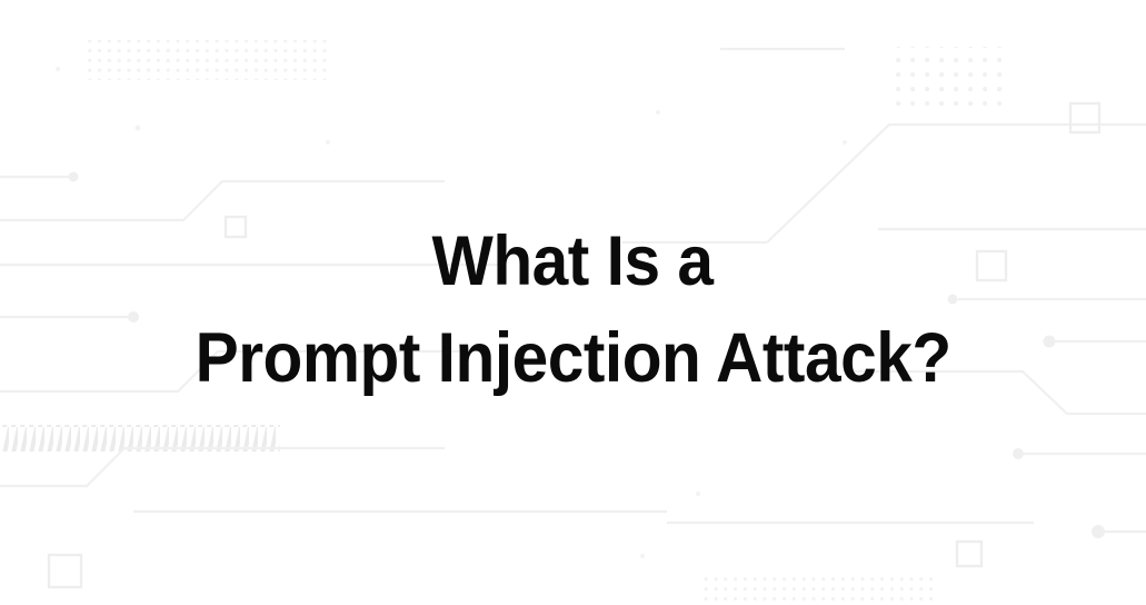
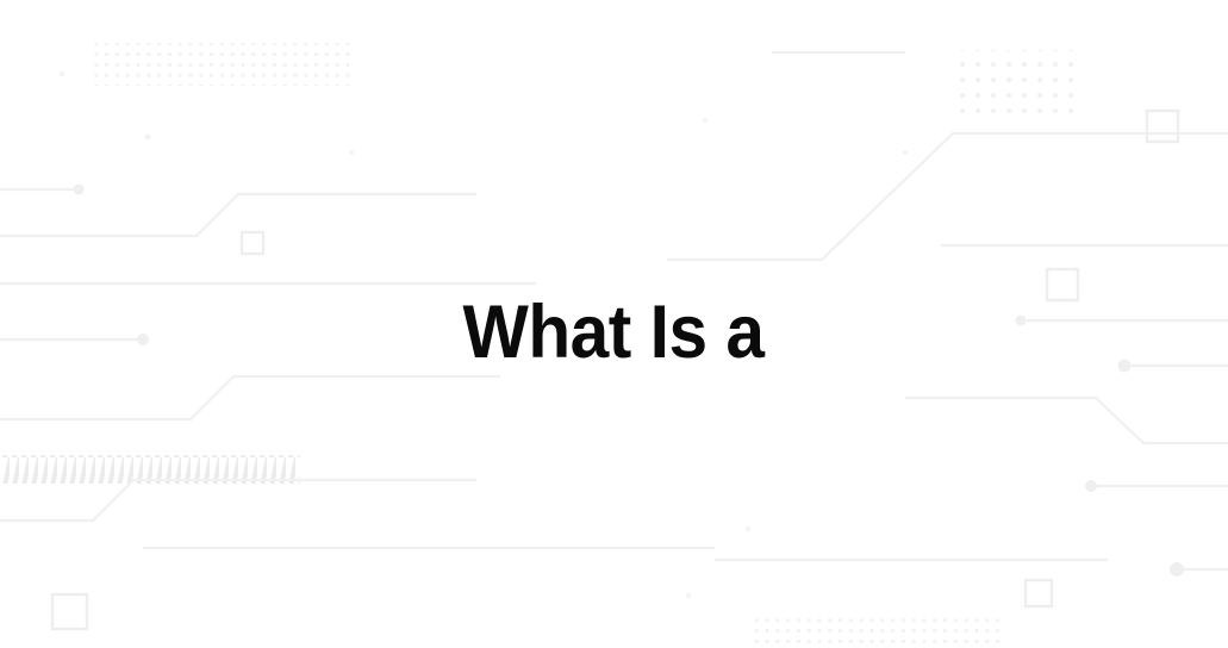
  What Is a
- Prompt Injection Attack?
